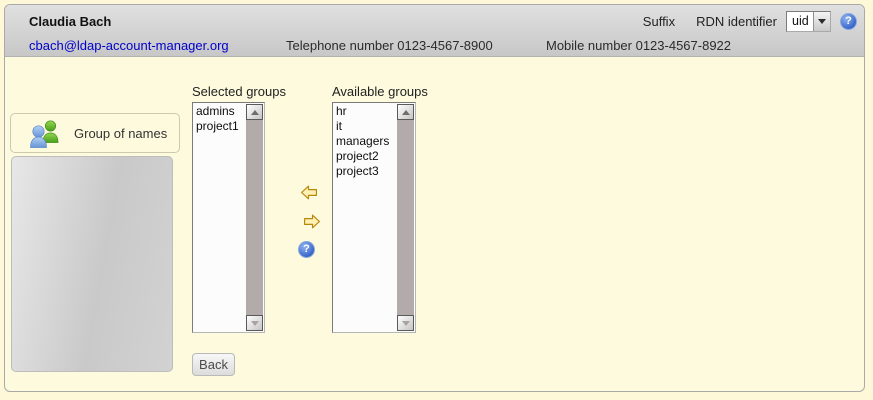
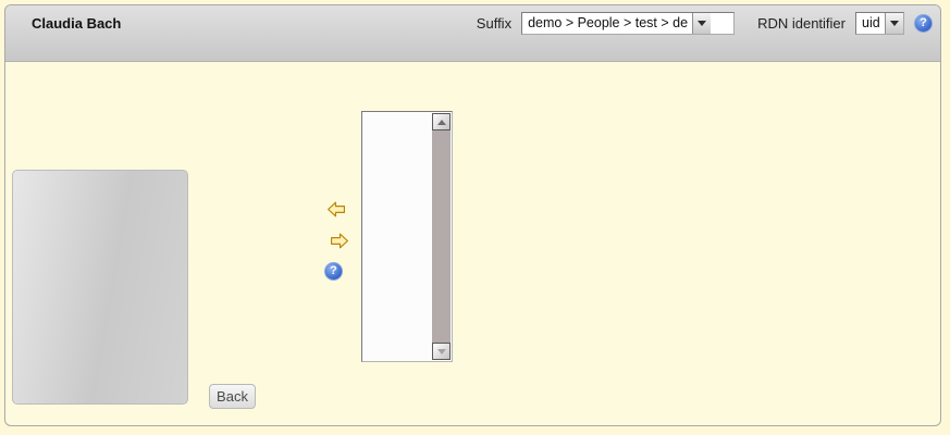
  Claudia Bach
  Suffix
+ demo > People > test > de
  RDN identifier
  uid
  ?
- cbach@ldap-account-manager.org
- Telephone number 0123-4567-8900
- Mobile number 0123-4567-8922
- Group of names
- Selected groups
- admins
- project1
- Available groups
- hr
- it
- managers
- project2
- project3
  ?
  Back
